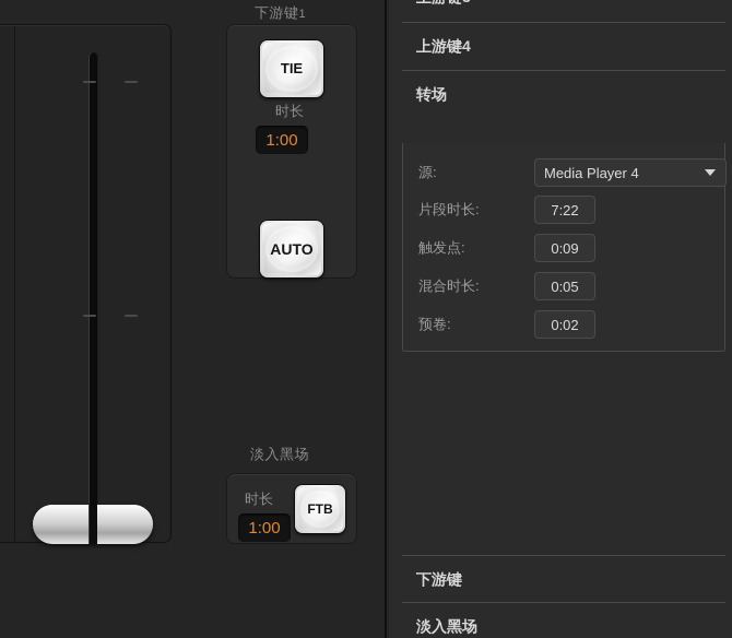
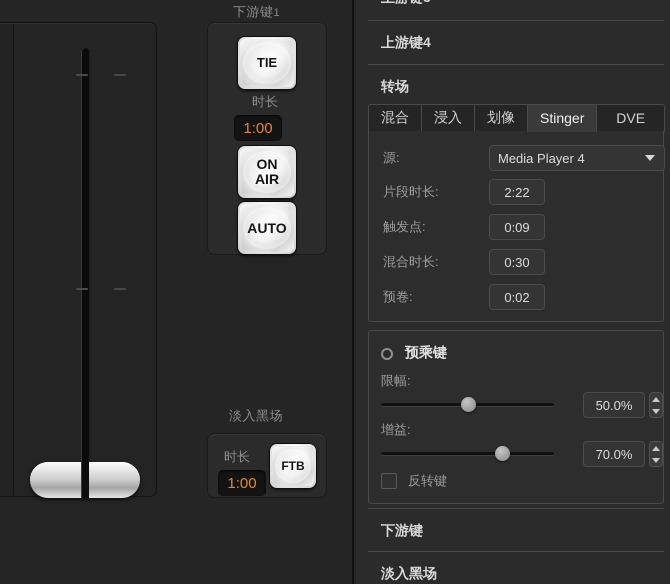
  下游键1
  TIE
  时长
  1:00
+ ON
+ AIR
  AUTO
  淡入黑场
  时长
  1:00
  FTB
  上游键4
  转场
+ 混合
+ 浸入
+ 划像
+ Stinger
+ DVE
  源:
  Media Player 4
  片段时长:
- 7:22
+ 2:22
  触发点:
  0:09
  混合时长:
- 0:05
+ 0:30
  预卷:
  0:02
+ 预乘键
+ 限幅:
+ 50.0%
+ 增益:
+ 70.0%
+ 反转键
  下游键
  淡入黑场
